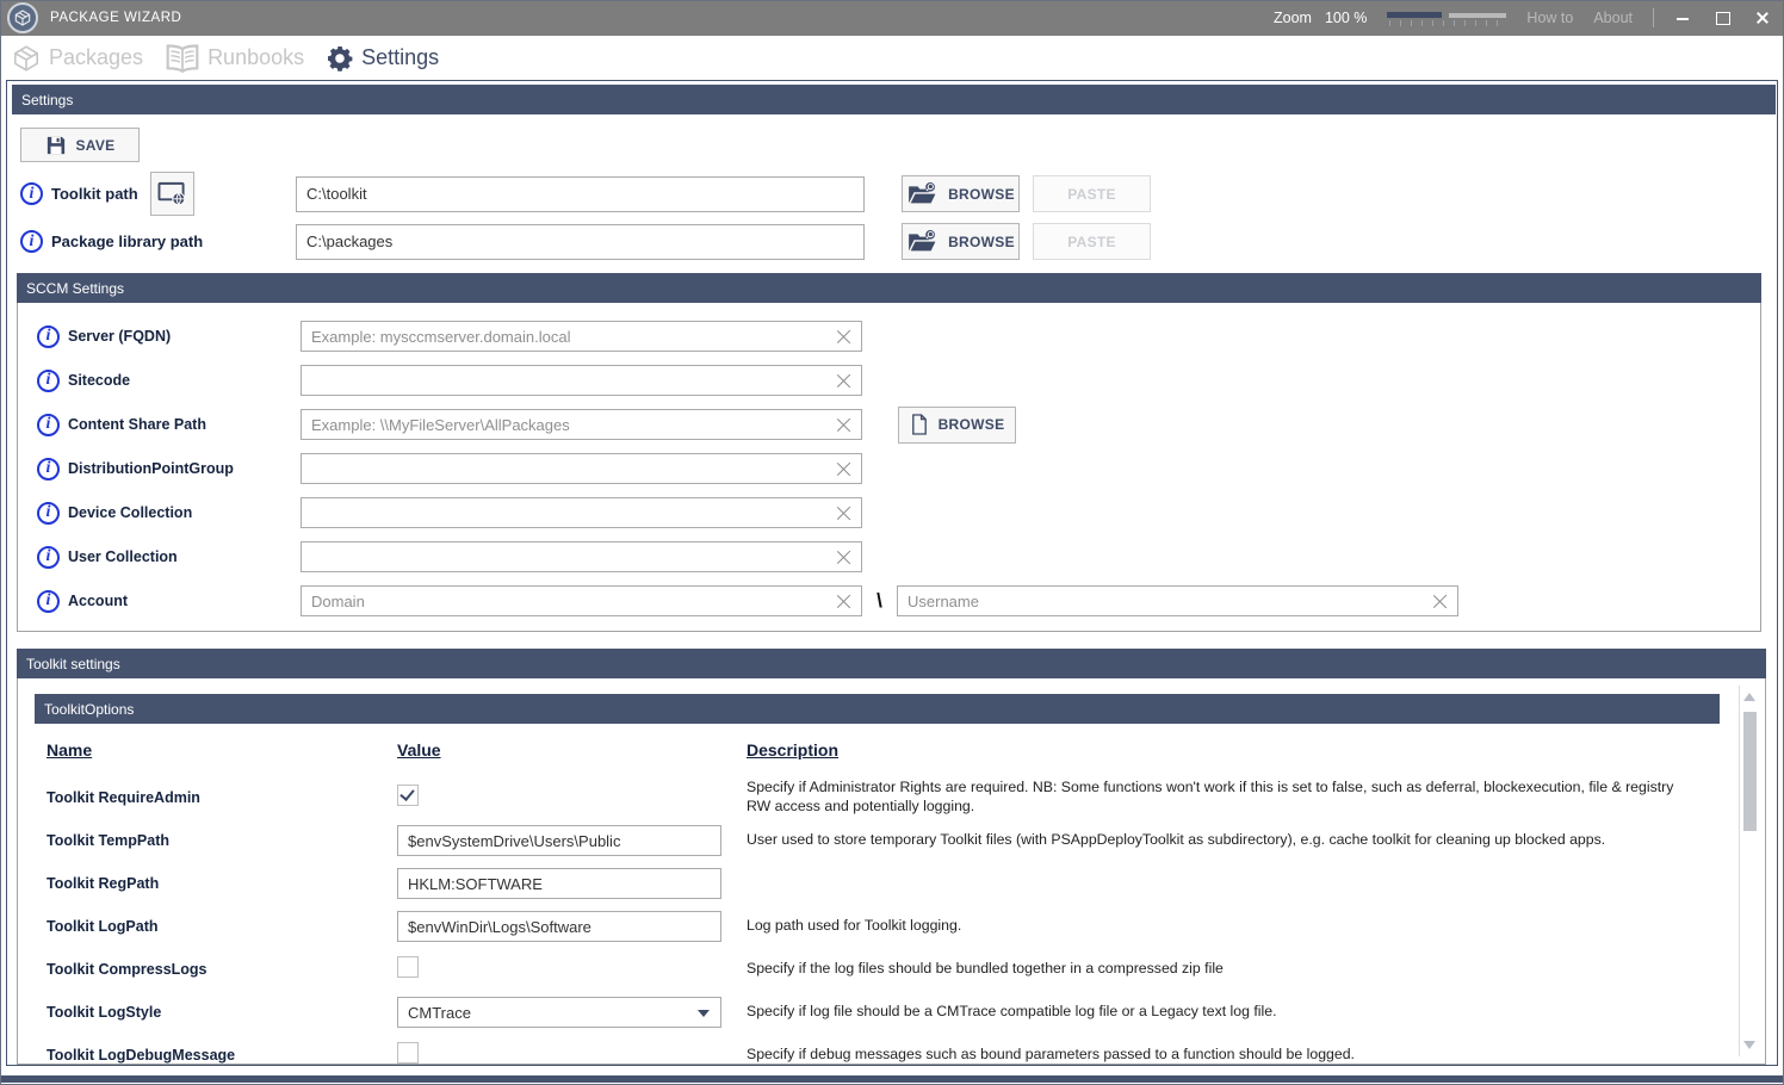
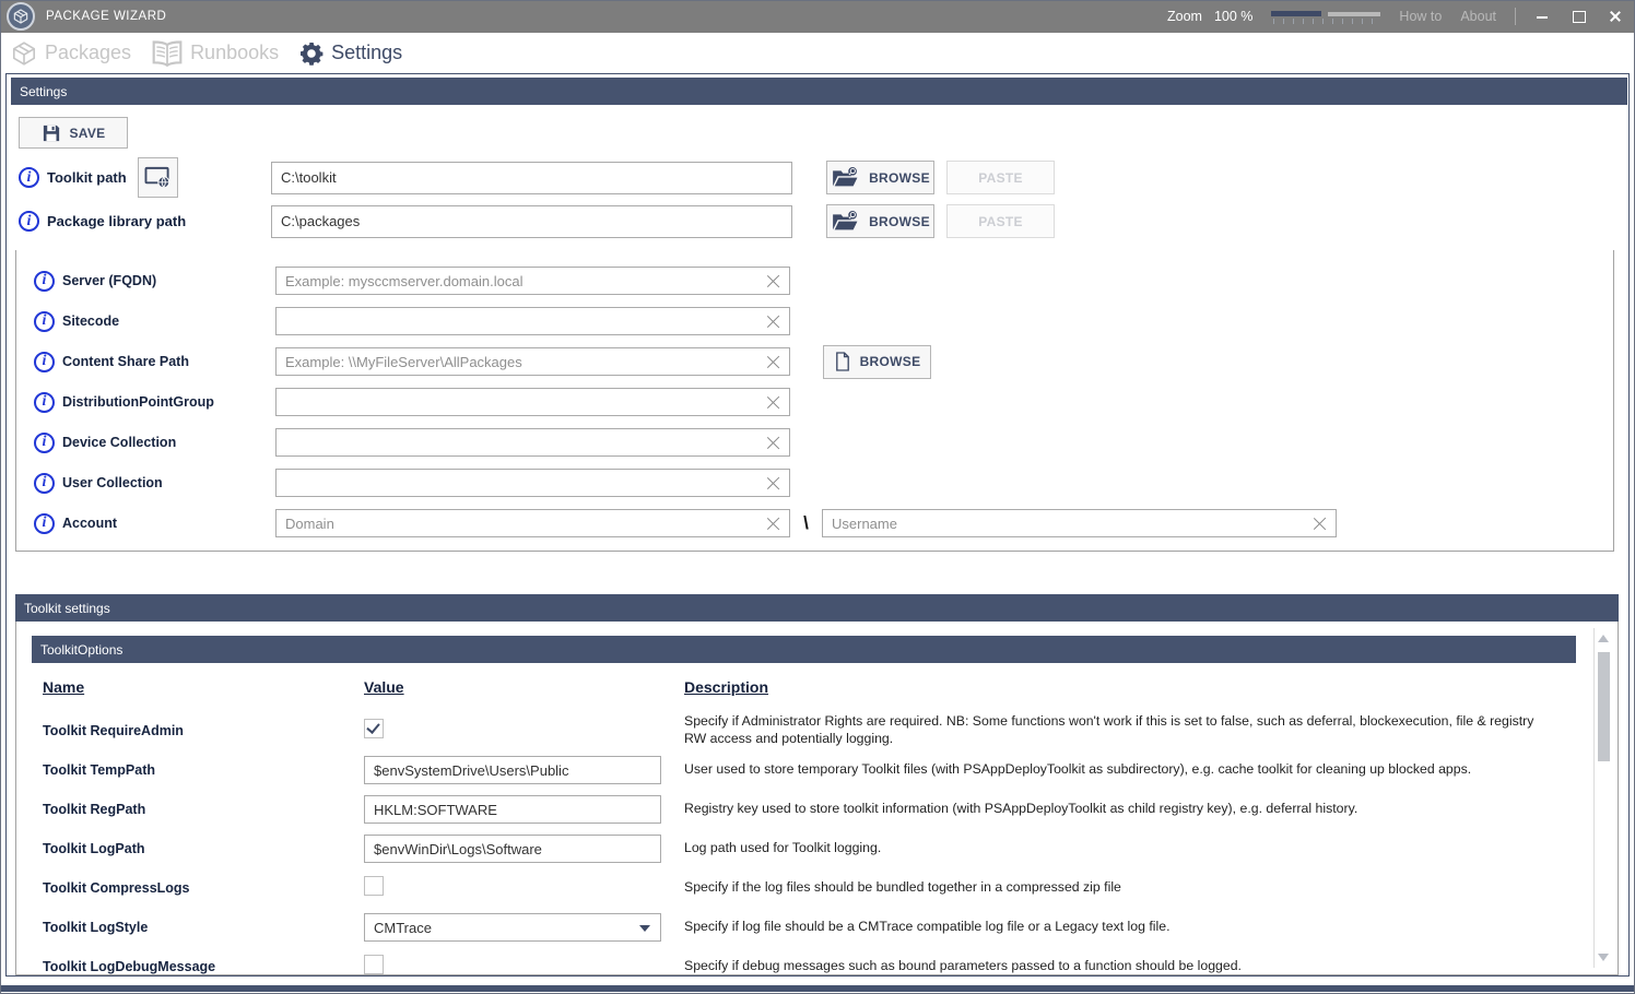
  PACKAGE WIZARD
  Zoom
  100 %
  How to
  About
  Packages
  Runbooks
  Settings
  Settings
  SAVE
  i
  Toolkit path
  C:\toolkit
  BROWSE
  PASTE
  i
  Package library path
  C:\packages
  BROWSE
  PASTE
- SCCM Settings
  i
  Server (FQDN)
  Example: mysccmserver.domain.local
  i
  Sitecode
  i
  Content Share Path
  Example: \\MyFileServer\AllPackages
  BROWSE
  i
  DistributionPointGroup
  i
  Device Collection
  i
  User Collection
  i
  Account
  Domain
  \
  Username
  Toolkit settings
  ToolkitOptions
  Name
  Value
  Description
  Toolkit RequireAdmin
  Specify if Administrator Rights are required. NB: Some functions won't work if this is set to false, such as deferral, blockexecution, file & registry RW access and potentially logging.
  Toolkit TempPath
  $envSystemDrive\Users\Public
  User used to store temporary Toolkit files (with PSAppDeployToolkit as subdirectory), e.g. cache toolkit for cleaning up blocked apps.
  Toolkit RegPath
  HKLM:SOFTWARE
+ Registry key used to store toolkit information (with PSAppDeployToolkit as child registry key), e.g. deferral history.
  Toolkit LogPath
  $envWinDir\Logs\Software
  Log path used for Toolkit logging.
  Toolkit CompressLogs
  Specify if the log files should be bundled together in a compressed zip file
  Toolkit LogStyle
  CMTrace
  Specify if log file should be a CMTrace compatible log file or a Legacy text log file.
  Toolkit LogDebugMessage
  Specify if debug messages such as bound parameters passed to a function should be logged.
